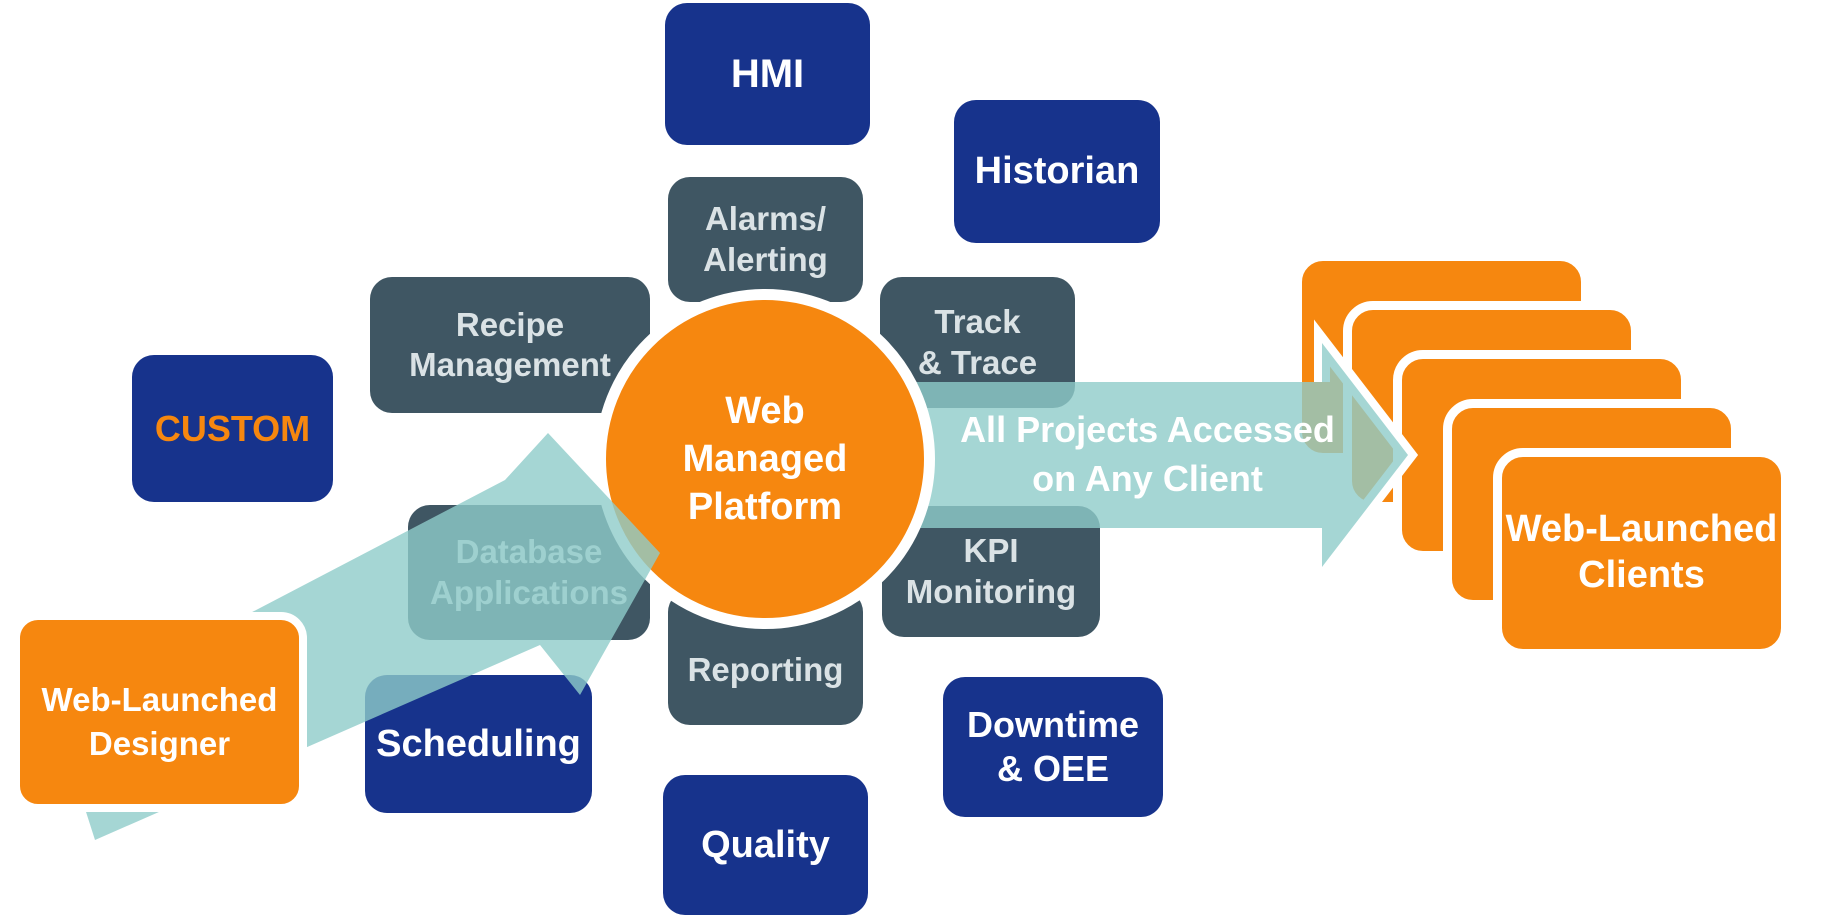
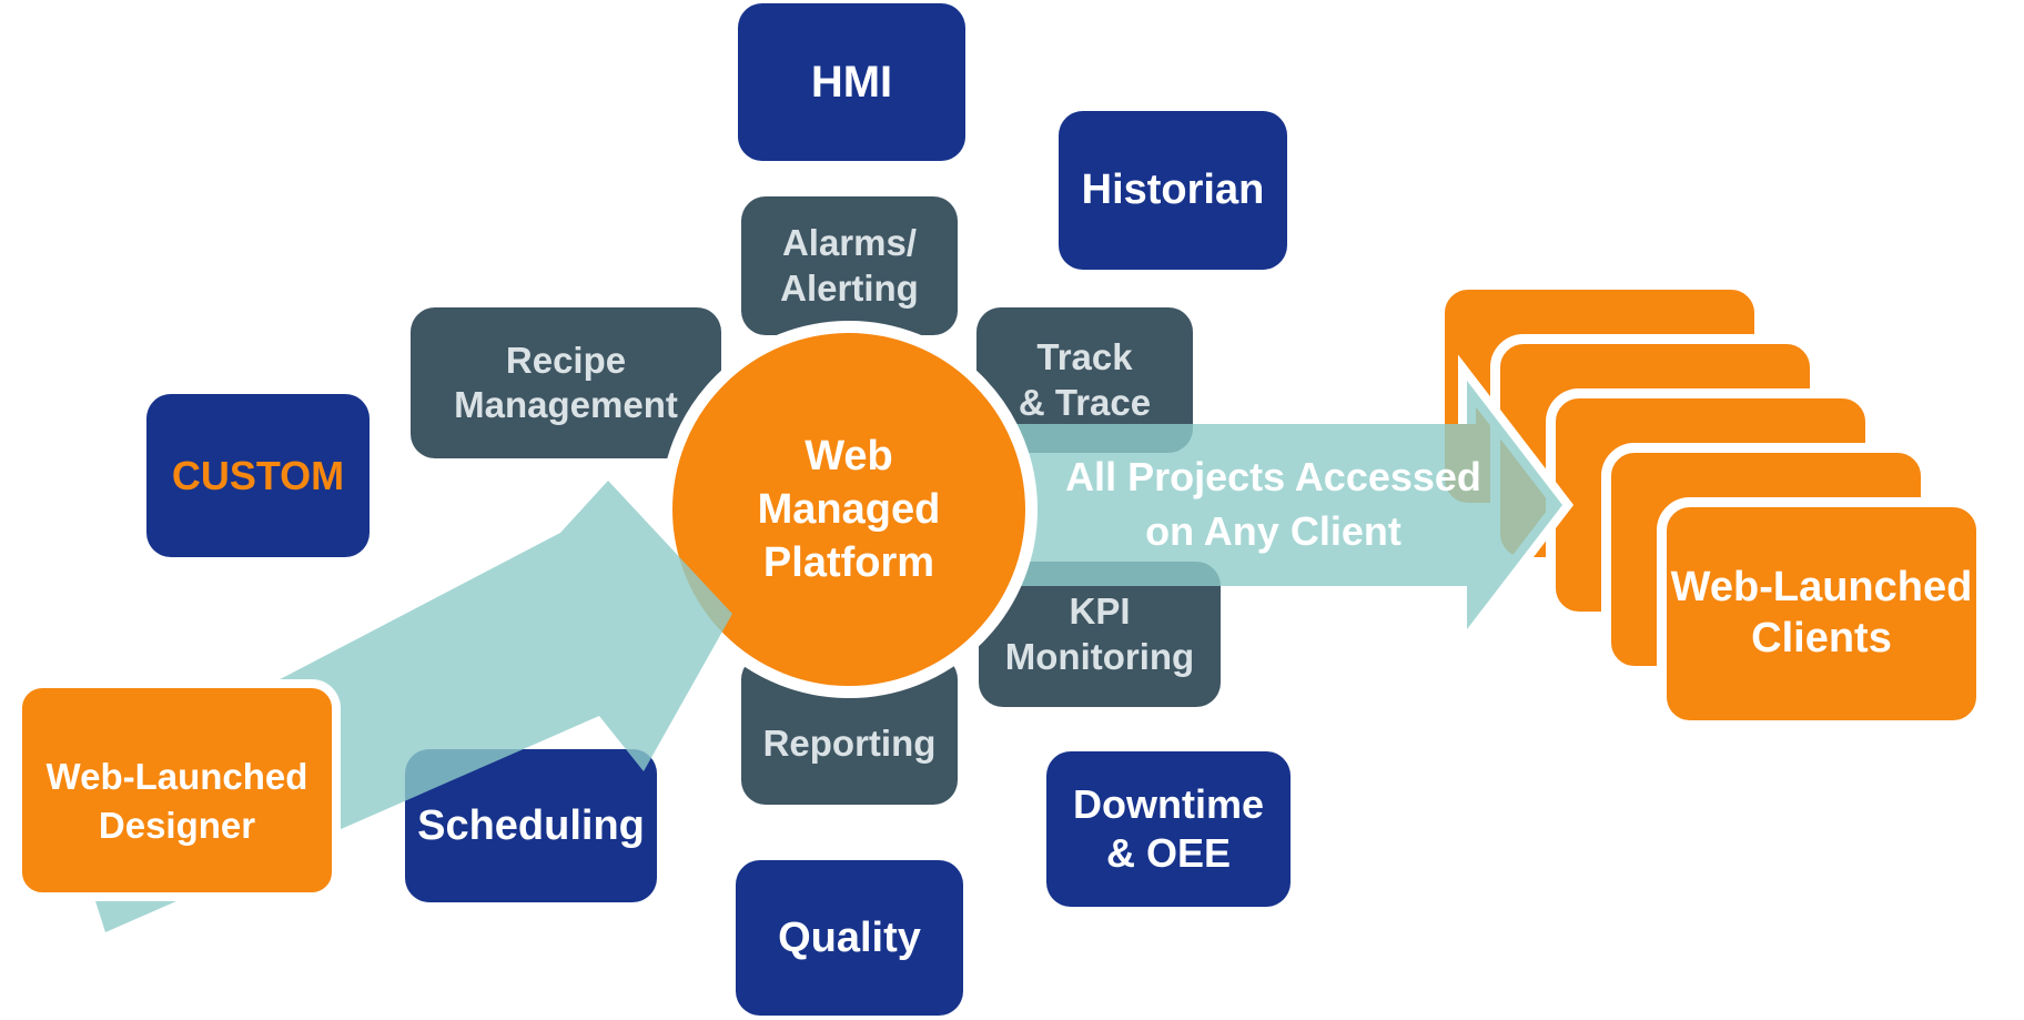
  All Projects Accessed
  on Any Client
  Web-Launched
  Clients
  HMI
  Historian
  CUSTOM
  Scheduling
  Quality
  Downtime
  & OEE
  Alarms/
  Alerting
  Recipe
  Management
  Track
  & Trace
- Database
- Applications
  KPI
  Monitoring
  Reporting
  Web
  Managed
  Platform
  Web-Launched
  Designer
